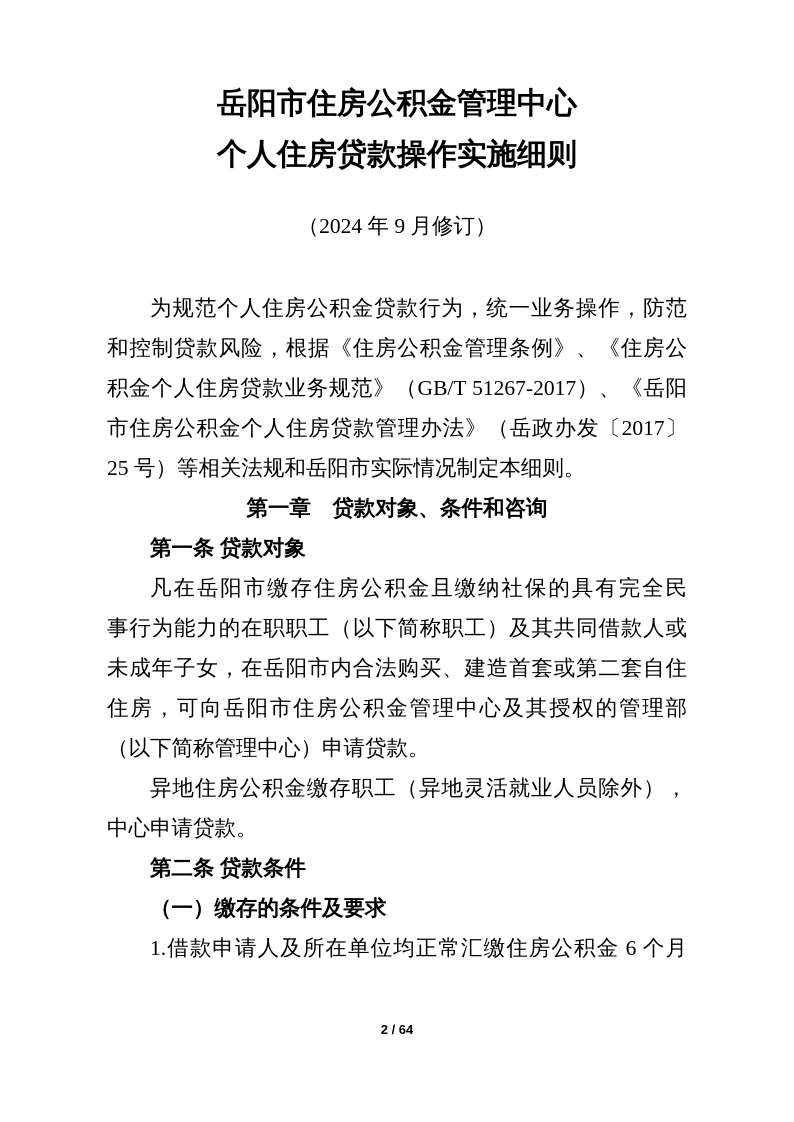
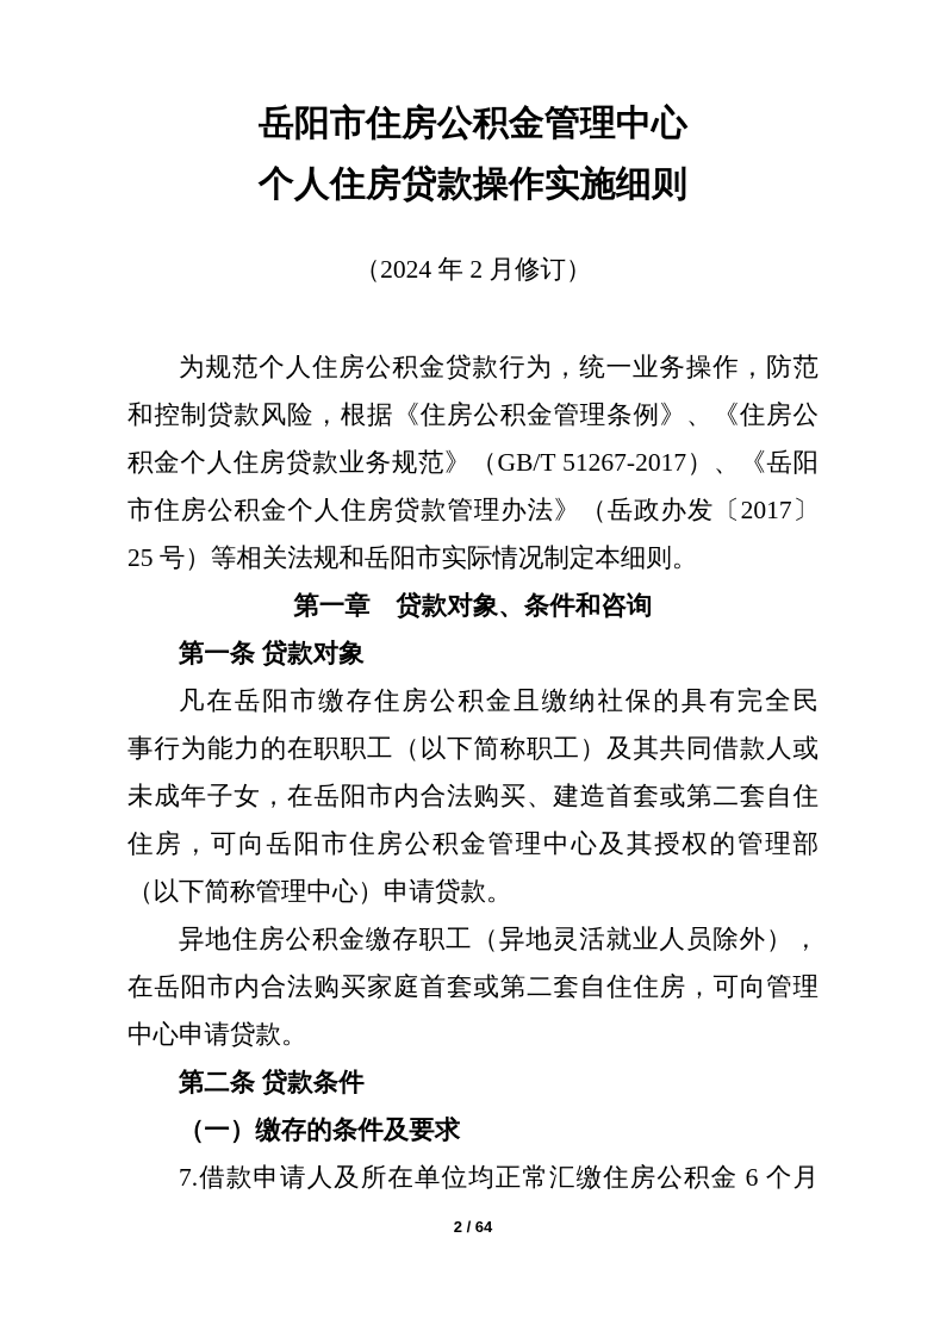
  岳阳市住房公积金管理中心
  个人住房贷款操作实施细则
- （2024 年 9 月修订）
+ （2024 年 2 月修订）
  为规范个人住房公积金贷款行为，统一业务操作，防范
  和控制贷款风险，根据《住房公积金管理条例》、《住房公
  积金个人住房贷款业务规范》（GB/T 51267-2017）、《岳阳
  市住房公积金个人住房贷款管理办法》（岳政办发〔2017〕
  25 号）等相关法规和岳阳市实际情况制定本细则。
  第一章 贷款对象、条件和咨询
  第一条 贷款对象
  凡在岳阳市缴存住房公积金且缴纳社保的具有完全民
  事行为能力的在职职工（以下简称职工）及其共同借款人或
  未成年子女，在岳阳市内合法购买、建造首套或第二套自住
  住房，可向岳阳市住房公积金管理中心及其授权的管理部
  （以下简称管理中心）申请贷款。
  异地住房公积金缴存职工（异地灵活就业人员除外），
+ 在岳阳市内合法购买家庭首套或第二套自住住房，可向管理
  中心申请贷款。
  第二条 贷款条件
  （一）缴存的条件及要求
- 1.借款申请人及所在单位均正常汇缴住房公积金 6 个月
+ 7.借款申请人及所在单位均正常汇缴住房公积金 6 个月
  2 / 64
